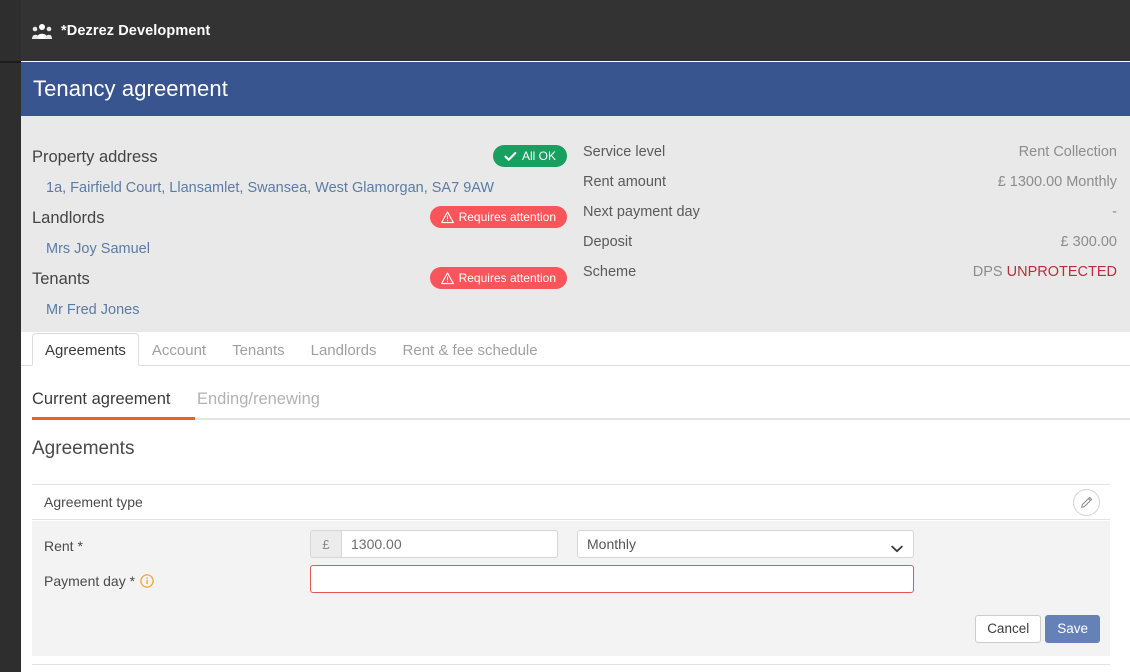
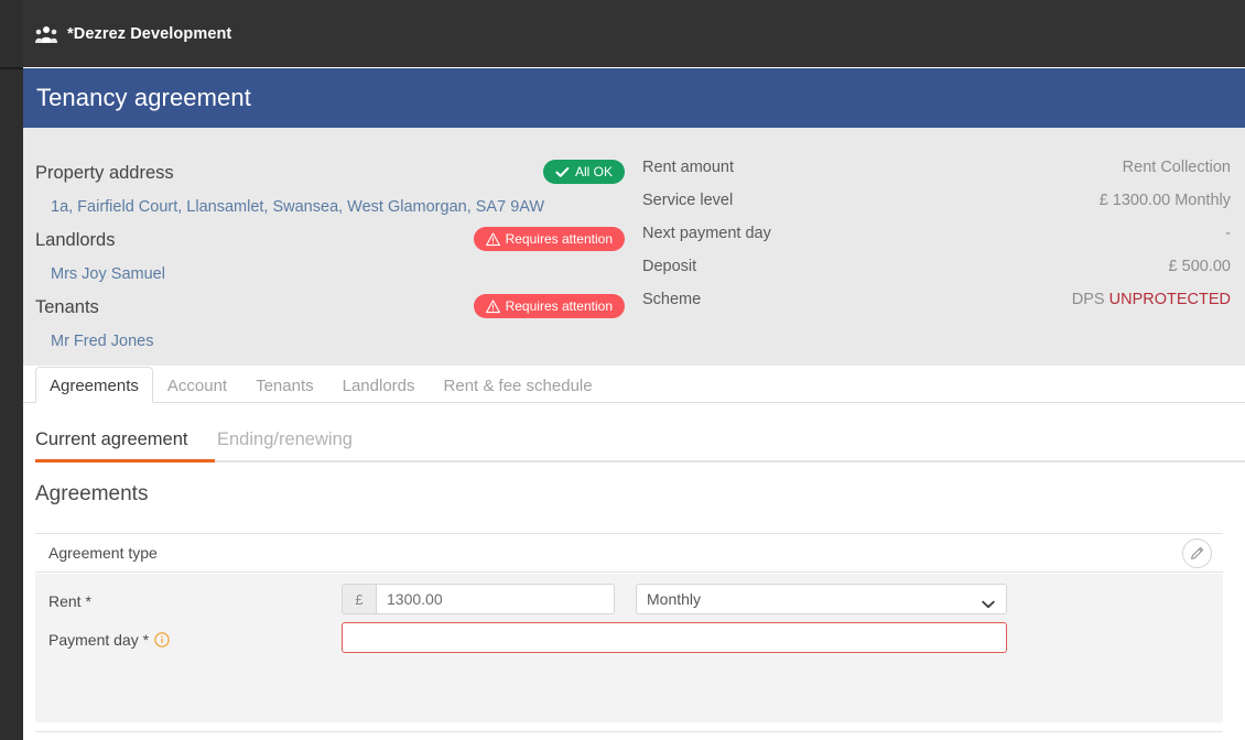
  *Dezrez Development
  Tenancy agreement
  Property address
  All OK
  1a, Fairfield Court, Llansamlet, Swansea, West Glamorgan, SA7 9AW
  Landlords
  Requires attention
  Mrs Joy Samuel
  Tenants
  Requires attention
  Mr Fred Jones
- Service level
+ Rent amount
  Rent Collection
- Rent amount
+ Service level
  £ 1300.00 Monthly
  Next payment day
  -
  Deposit
- £ 300.00
+ £ 500.00
  Scheme
  DPS UNPROTECTED
  Agreements
  Account
  Tenants
  Landlords
  Rent & fee schedule
  Current agreement
  Ending/renewing
  Agreements
  Agreement type
  Rent *
  £
  1300.00
  Monthly
  Payment day *
- Cancel
- Save
